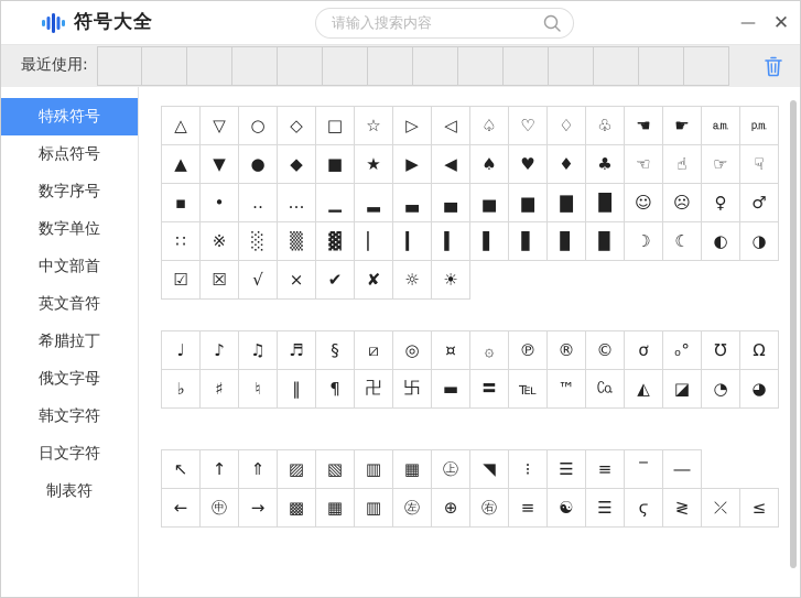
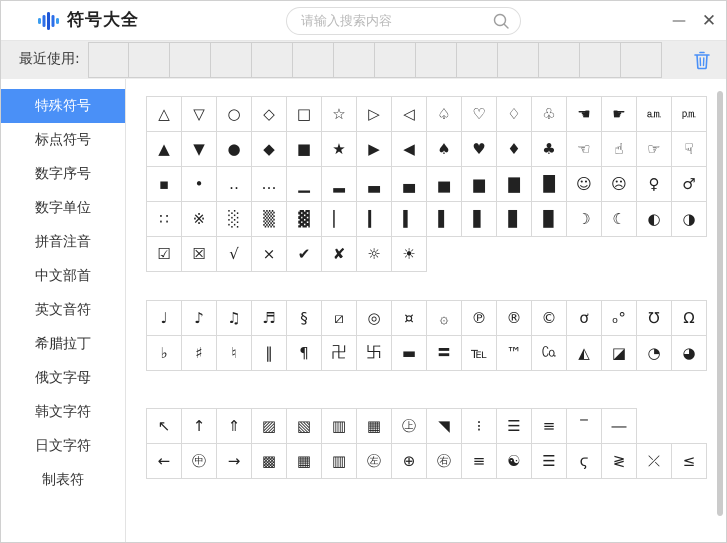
  符号大全
  请输入搜索内容
  —
  ✕
  最近使用:
  特殊符号
  标点符号
  数字序号
  数字单位
+ 拼音注音
  中文部首
  英文音符
  希腊拉丁
  俄文字母
  韩文字符
  日文字符
  制表符
  △	▽	○	◇	□	☆	▷	◁	♤	♡	♢	♧	☚	☛	㏂	㏘
  ▲	▼	●	◆	■	★	▶	◀	♠	♥	♦	♣	☜	☝	☞	☟
  ▪	•	‥	…	▁	▂	▃	▄	▅	▆	▇	█	☺	☹	♀	♂
  ∷	※	░	▒	▓	▏	▎	▍	▌	▋	▊	▉	☽	☾	◐	◑
  ☑	☒	√	×	✔	✘	☼	☀
  ♩	♪	♫	♬	§	⧄	◎	¤	۞	℗	®	©	ơ	ₒ°	℧	Ω
  ♭	♯	♮	‖	¶	卍	卐	▬	〓	℡	™	㏇	◭	◪	◔	◕
  ↖	↑	⇑	▨	▧	▥	▦	㊤	◥	⁝	☰	≡	‾	―
  ←	㊥	→	▩	▦	▥	㊧	⊕	㊨	≡	☯	☰	ϛ	≷	⤫	≤
